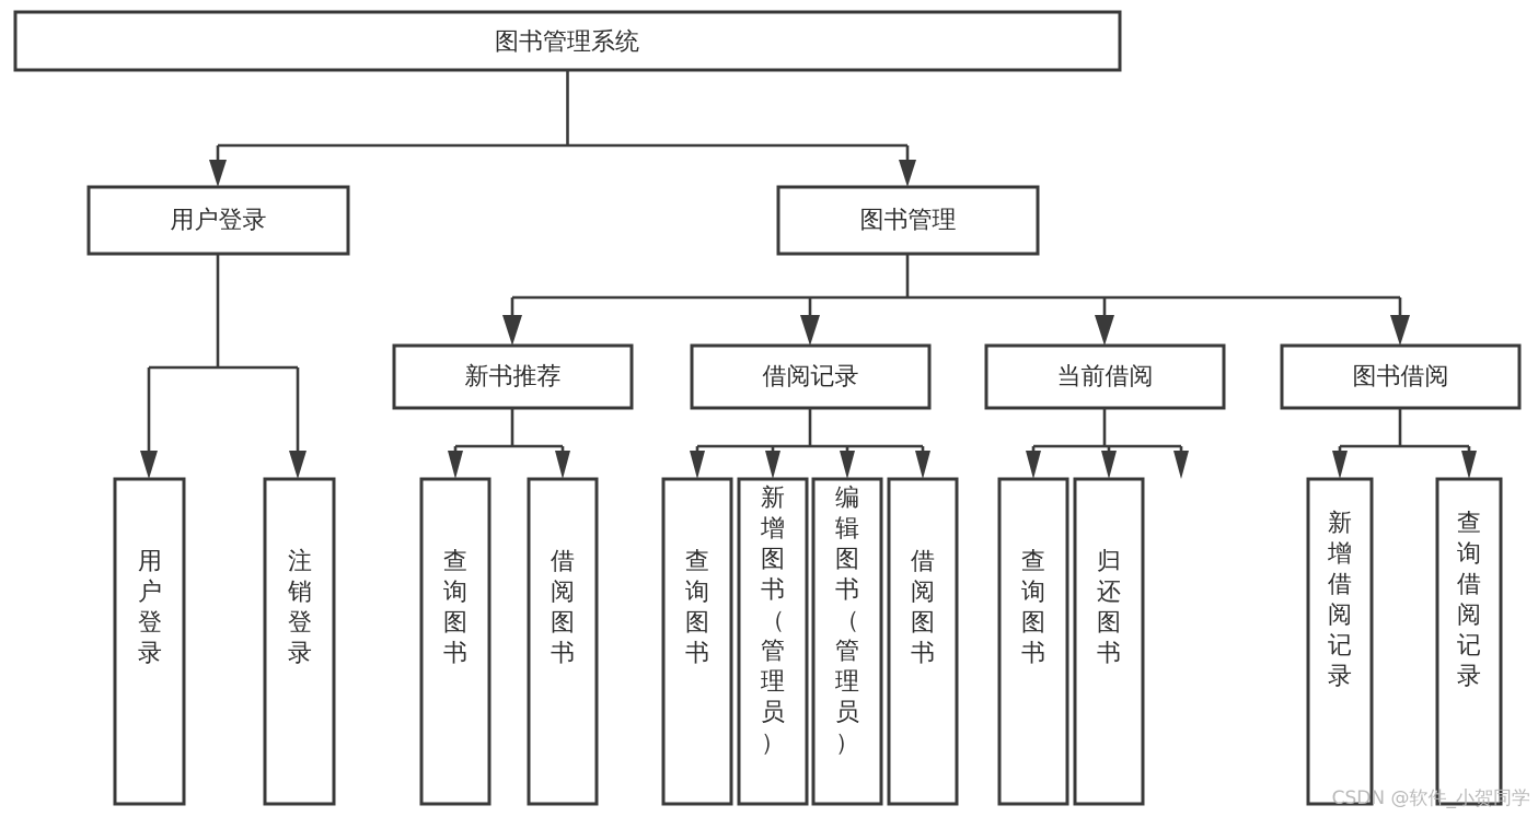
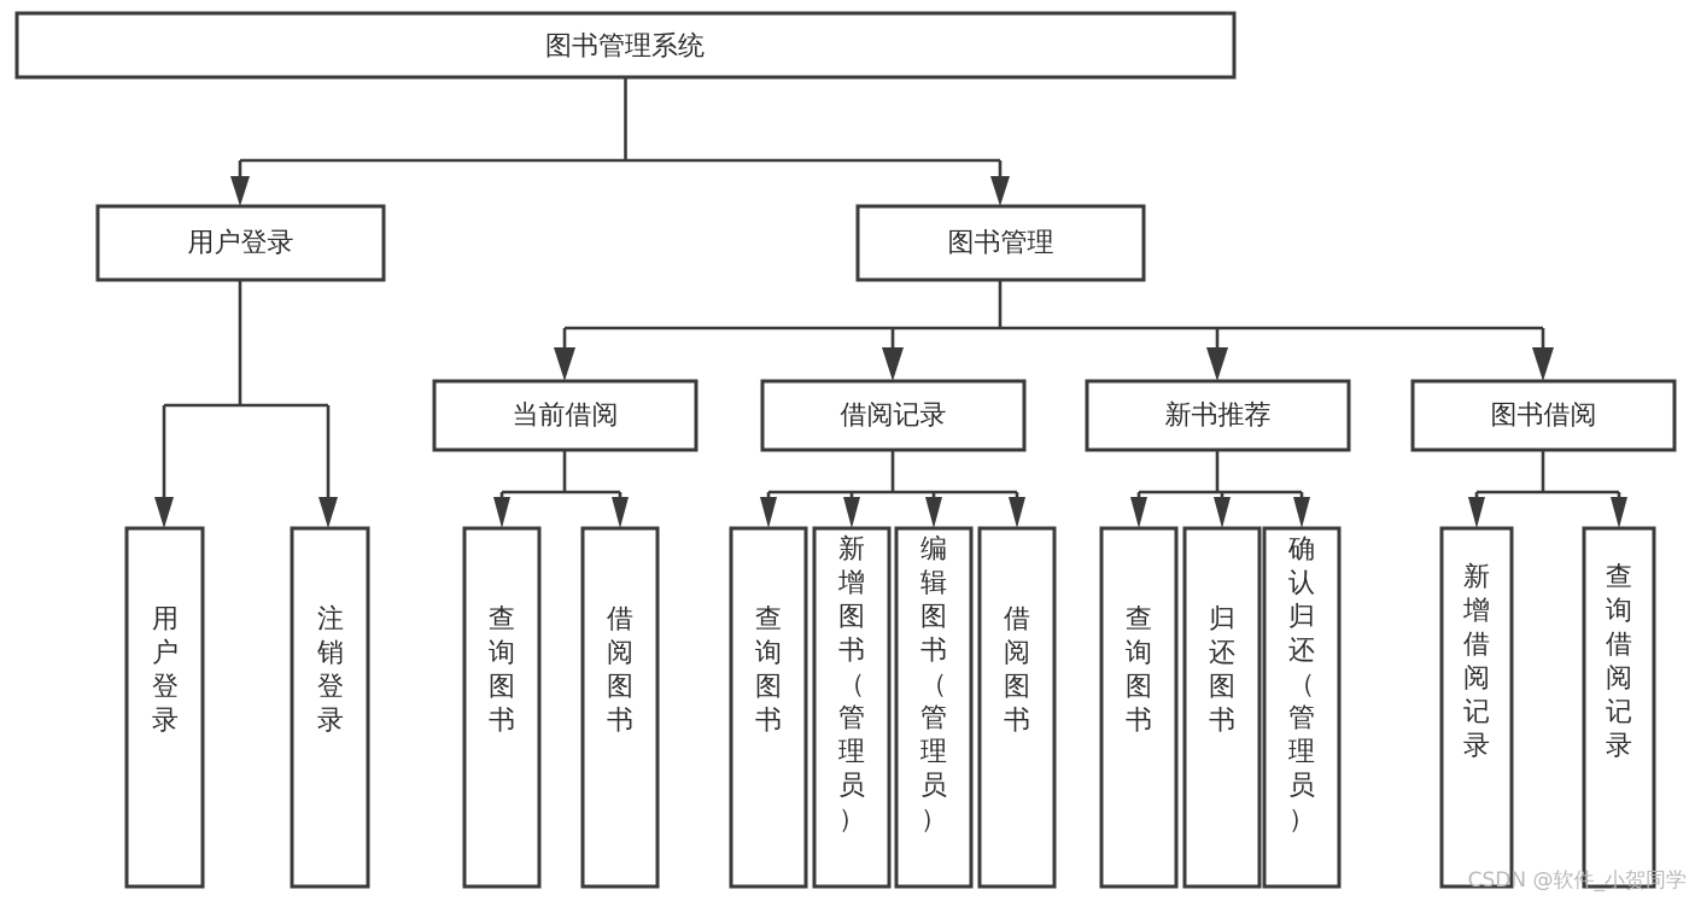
  图书管理系统
  用户登录
  图书管理
- 新书推荐
+ 当前借阅
  借阅记录
- 当前借阅
+ 新书推荐
  图书借阅
  用户登录
  注销登录
  查询图书
  借阅图书
  查询图书
  新增图书（管理员）
  编辑图书（管理员）
  借阅图书
  查询图书
  归还图书
+ 确认归还（管理员）
  新增借阅记录
  查询借阅记录
  CSDN @软件_小贺同学
